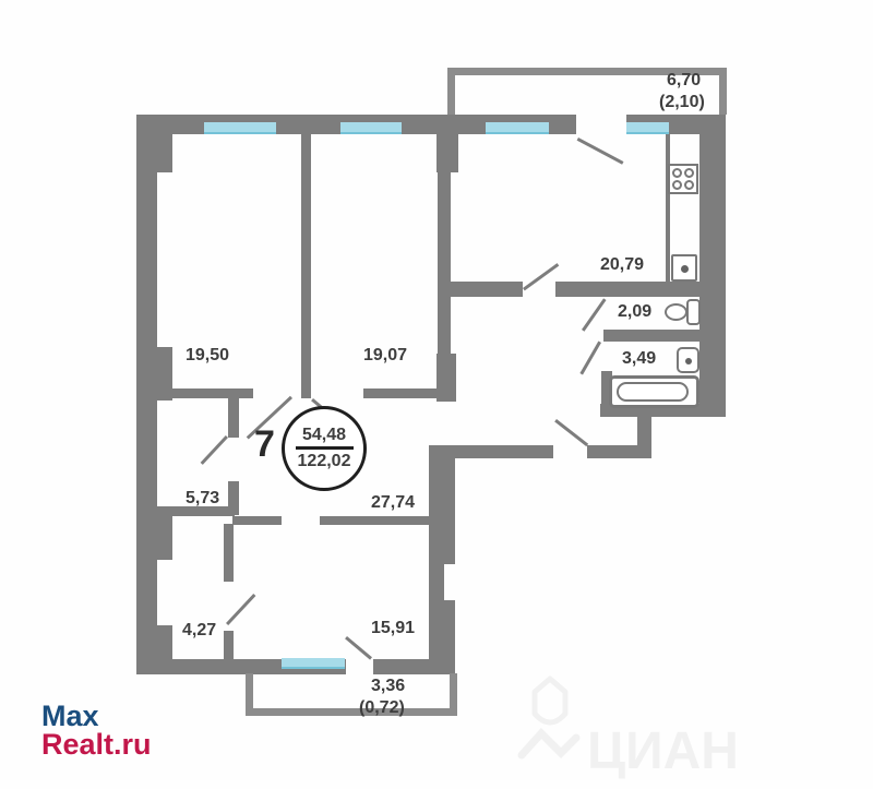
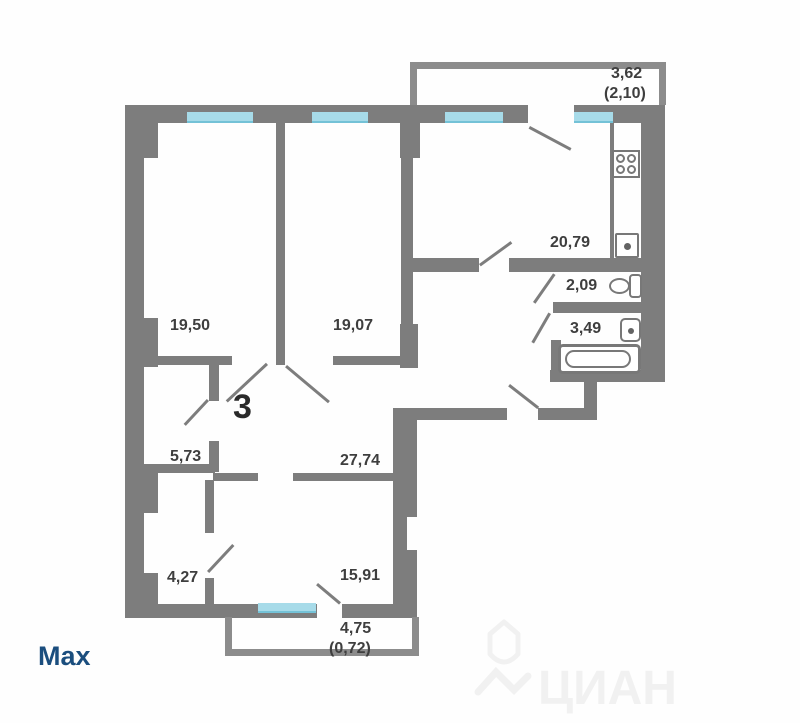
  19,50
  19,07
  20,79
  2,09
  3,49
  27,74
  5,73
  4,27
  15,91
- 6,70
+ 3,62
  (2,10)
- 3,36
+ 4,75
  (0,72)
- 7
+ 3
- 54,48
- 122,02
  Max
- Realt.ru
